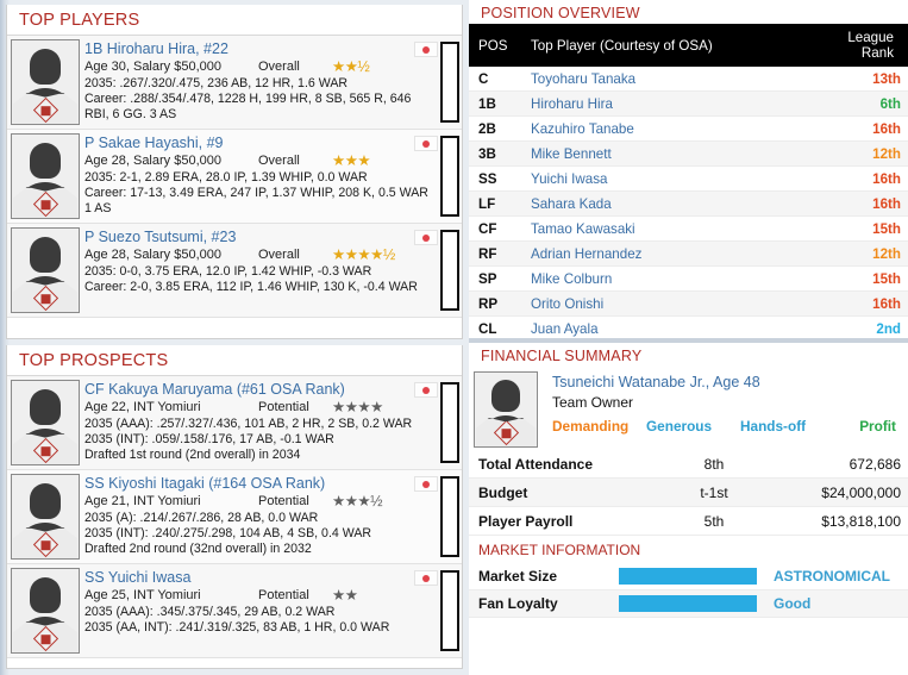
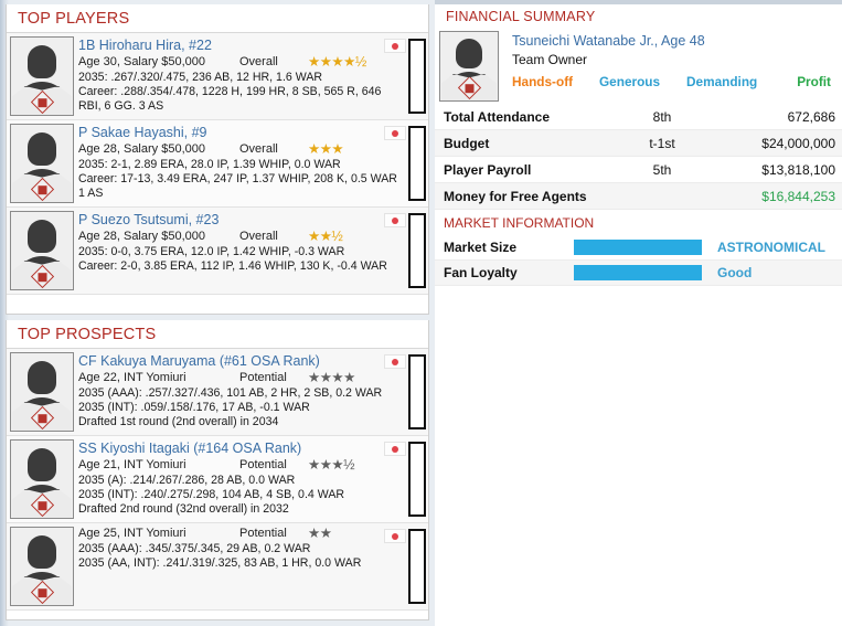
  TOP PLAYERS
  1B Hiroharu Hira, #22
  Age 30, Salary $50,000
  Overall
- ★★½
+ ★★★★½
  2035: .267/.320/.475, 236 AB, 12 HR, 1.6 WAR
  Career: .288/.354/.478, 1228 H, 199 HR, 8 SB, 565 R, 646 RBI, 6 GG. 3 AS
  P Sakae Hayashi, #9
  Age 28, Salary $50,000
  Overall
  ★★★
  2035: 2-1, 2.89 ERA, 28.0 IP, 1.39 WHIP, 0.0 WAR
  Career: 17-13, 3.49 ERA, 247 IP, 1.37 WHIP, 208 K, 0.5 WAR
  1 AS
  P Suezo Tsutsumi, #23
  Age 28, Salary $50,000
  Overall
- ★★★★½
+ ★★½
  2035: 0-0, 3.75 ERA, 12.0 IP, 1.42 WHIP, -0.3 WAR
  Career: 2-0, 3.85 ERA, 112 IP, 1.46 WHIP, 130 K, -0.4 WAR
  TOP PROSPECTS
  CF Kakuya Maruyama (#61 OSA Rank)
  Age 22, INT Yomiuri
  Potential
  ★★★★
  2035 (AAA): .257/.327/.436, 101 AB, 2 HR, 2 SB, 0.2 WAR
  2035 (INT): .059/.158/.176, 17 AB, -0.1 WAR
  Drafted 1st round (2nd overall) in 2034
  SS Kiyoshi Itagaki (#164 OSA Rank)
  Age 21, INT Yomiuri
  Potential
  ★★★½
  2035 (A): .214/.267/.286, 28 AB, 0.0 WAR
  2035 (INT): .240/.275/.298, 104 AB, 4 SB, 0.4 WAR
  Drafted 2nd round (32nd overall) in 2032
- SS Yuichi Iwasa
  Age 25, INT Yomiuri
  Potential
  ★★
  2035 (AAA): .345/.375/.345, 29 AB, 0.2 WAR
  2035 (AA, INT): .241/.319/.325, 83 AB, 1 HR, 0.0 WAR
- POSITION OVERVIEW
- POS	Top Player (Courtesy of OSA)	League Rank
- C	Toyoharu Tanaka	13th
- 1B	Hiroharu Hira	6th
- 2B	Kazuhiro Tanabe	16th
- 3B	Mike Bennett	12th
- SS	Yuichi Iwasa	16th
- LF	Sahara Kada	16th
- CF	Tamao Kawasaki	15th
- RF	Adrian Hernandez	12th
- SP	Mike Colburn	15th
- RP	Orito Onishi	16th
- CL	Juan Ayala	2nd
  FINANCIAL SUMMARY
  Tsuneichi Watanabe Jr., Age 48
  Team Owner
- Demanding
+ Hands-off
  Generous
- Hands-off
+ Demanding
  Profit
  Total Attendance	8th	672,686
  Budget	t-1st	$24,000,000
  Player Payroll	5th	$13,818,100
+ Money for Free Agents		$16,844,253
  MARKET INFORMATION
  Market Size		ASTRONOMICAL
  Fan Loyalty		Good
